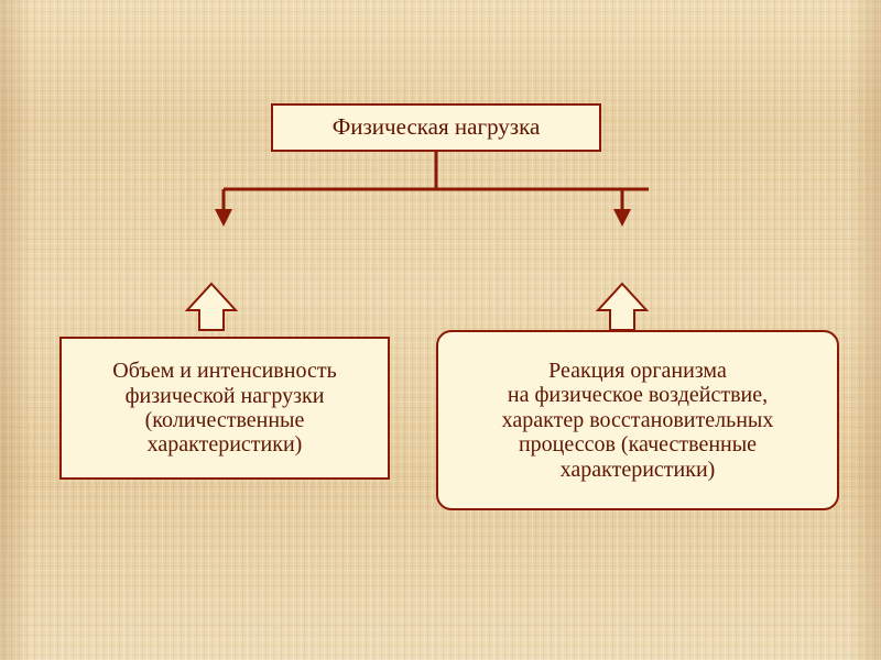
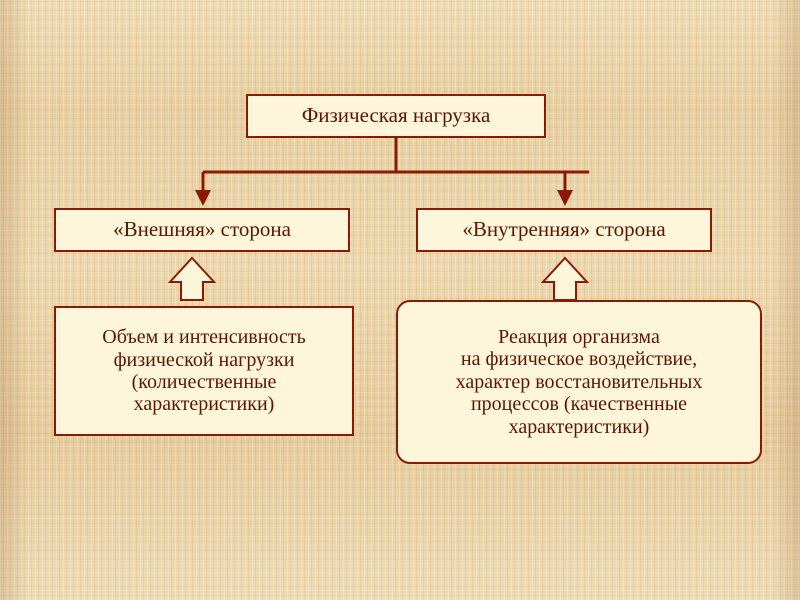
  Физическая нагрузка
+ «Внешняя» сторона
+ «Внутренняя» сторона
  Объем и интенсивность
  физической нагрузки
  (количественные
  характеристики)
  Реакция организма
  на физическое воздействие,
  характер восстановительных
  процессов (качественные
  характеристики)
